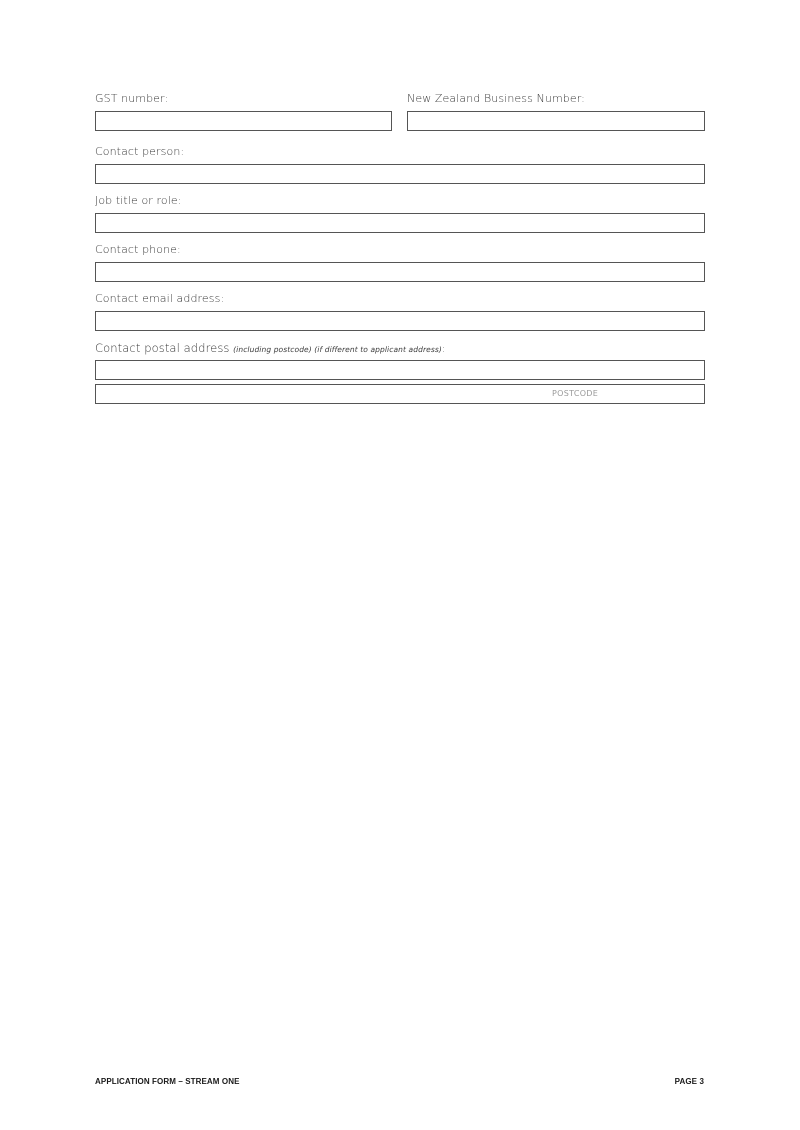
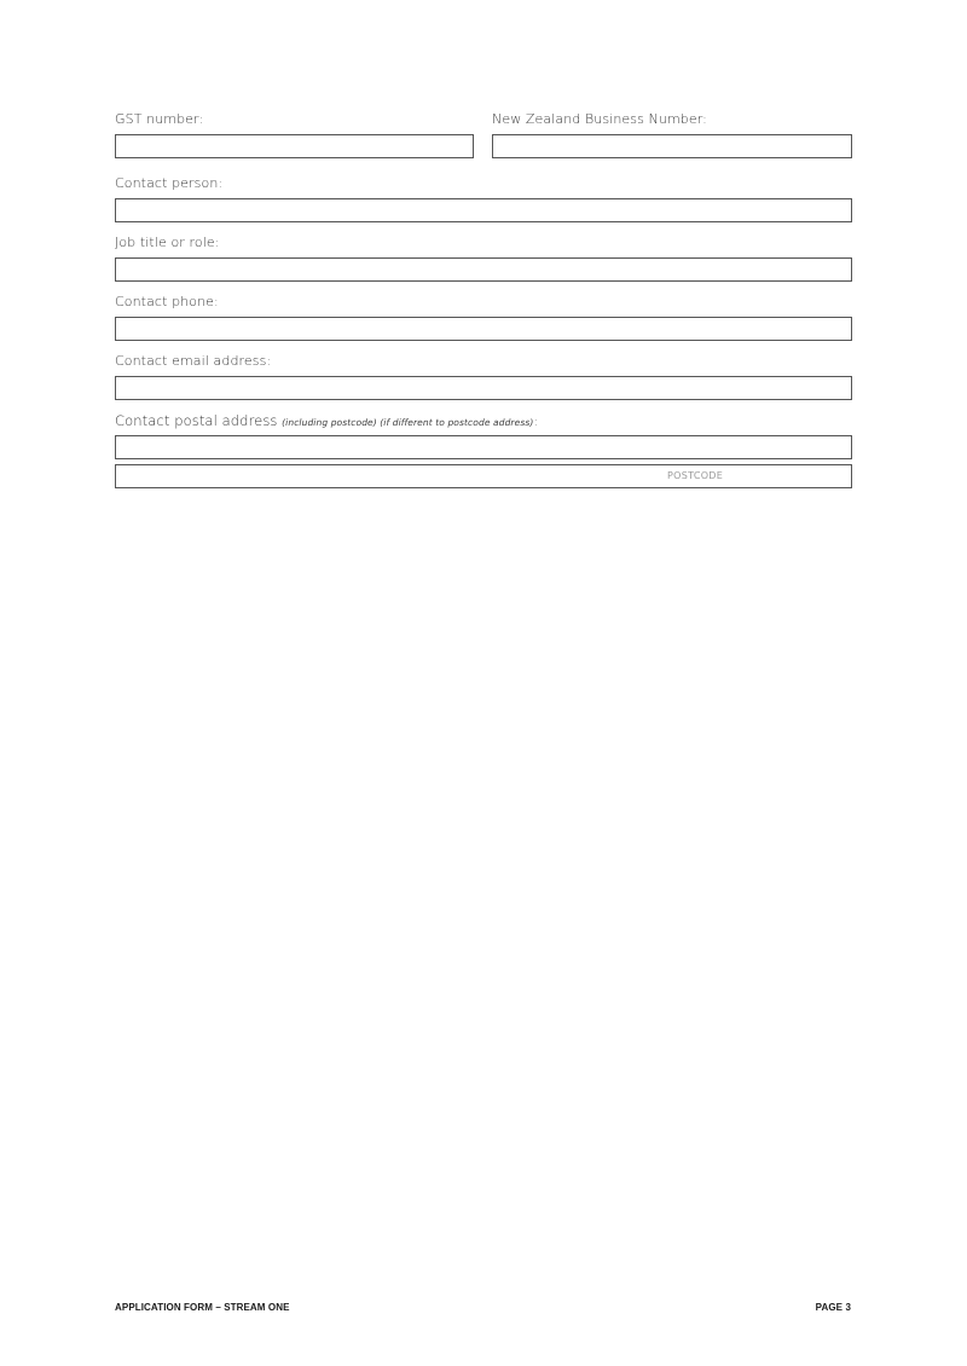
  GST number:
  New Zealand Business Number:
  Contact person:
  Job title or role:
  Contact phone:
  Contact email address:
- Contact postal address (including postcode) (if different to applicant address):
+ Contact postal address (including postcode) (if different to postcode address):
  POSTCODE
  APPLICATION FORM – STREAM ONE
  PAGE 3
